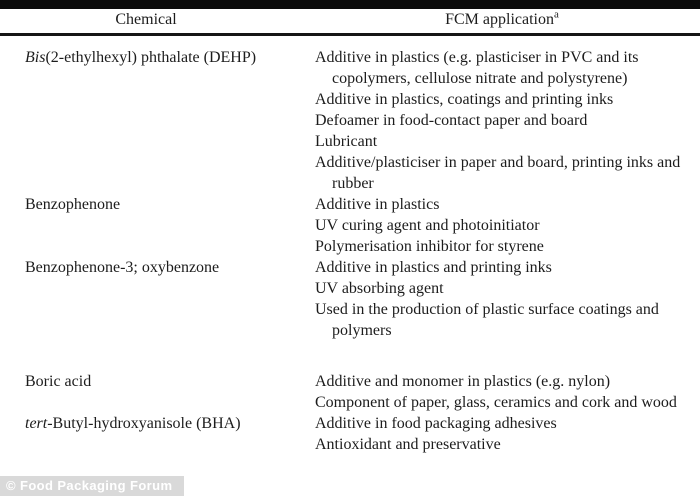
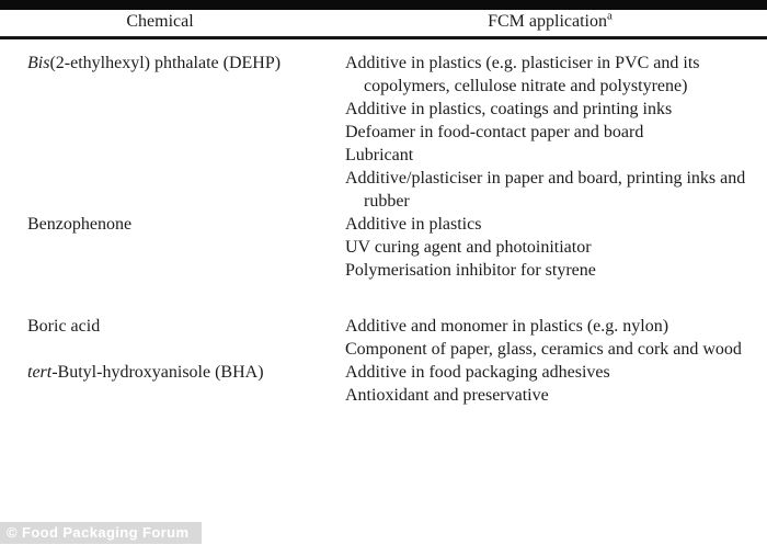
  Chemical
  FCM applicationa
  Bis(2-ethylhexyl) phthalate (DEHP)
  Additive in plastics (e.g. plasticiser in PVC and its copolymers, cellulose nitrate and polystyrene)
  Additive in plastics, coatings and printing inks
  Defoamer in food-contact paper and board
  Lubricant
  Additive/plasticiser in paper and board, printing inks and rubber
  Benzophenone
  Additive in plastics
  UV curing agent and photoinitiator
  Polymerisation inhibitor for styrene
- Benzophenone-3; oxybenzone
- Additive in plastics and printing inks
- UV absorbing agent
- Used in the production of plastic surface coatings and polymers
  Boric acid
  Additive and monomer in plastics (e.g. nylon)
  Component of paper, glass, ceramics and cork and wood
  tert-Butyl-hydroxyanisole (BHA)
  Additive in food packaging adhesives
  Antioxidant and preservative
  © Food Packaging Forum
